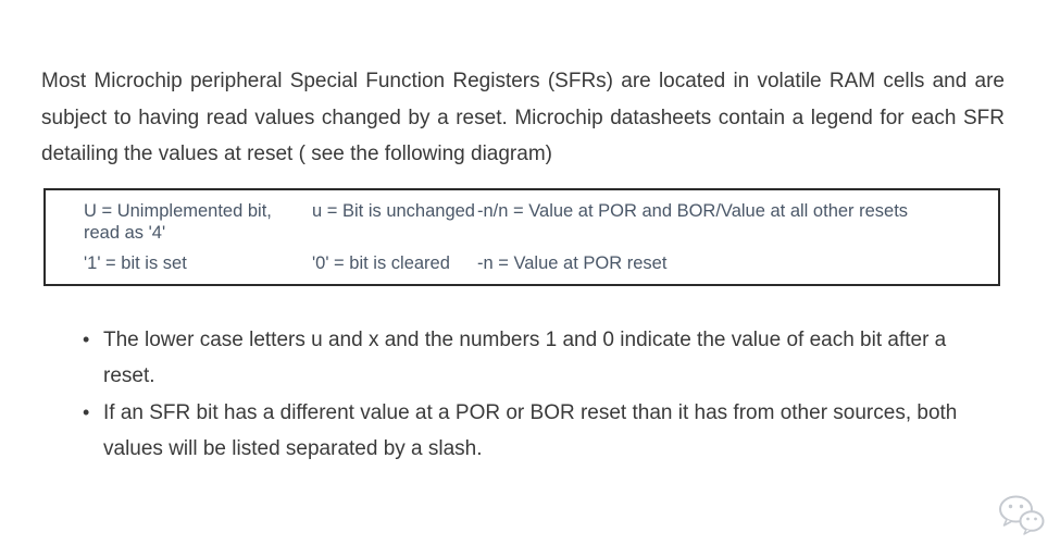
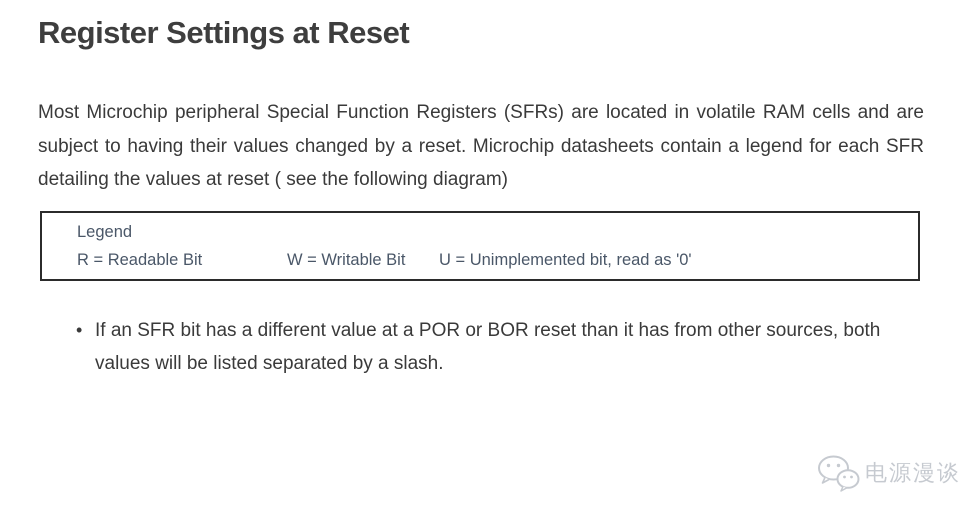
+ Register Settings at Reset
- Most Microchip peripheral Special Function Registers (SFRs) are located in volatile RAM cells and are subject to having read values changed by a reset. Microchip datasheets contain a legend for each SFR detailing the values at reset ( see the following diagram)
+ Most Microchip peripheral Special Function Registers (SFRs) are located in volatile RAM cells and are subject to having their values changed by a reset. Microchip datasheets contain a legend for each SFR detailing the values at reset ( see the following diagram)
+ Legend
+ R = Readable Bit
+ W = Writable Bit
- U = Unimplemented bit, read as '4'
+ U = Unimplemented bit, read as '0'
- u = Bit is unchanged
- -n/n = Value at POR and BOR/Value at all other resets
- '1' = bit is set
- '0' = bit is cleared
- -n = Value at POR reset
- The lower case letters u and x and the numbers 1 and 0 indicate the value of each bit after a reset.
  If an SFR bit has a different value at a POR or BOR reset than it has from other sources, both values will be listed separated by a slash.
+ 电源漫谈
